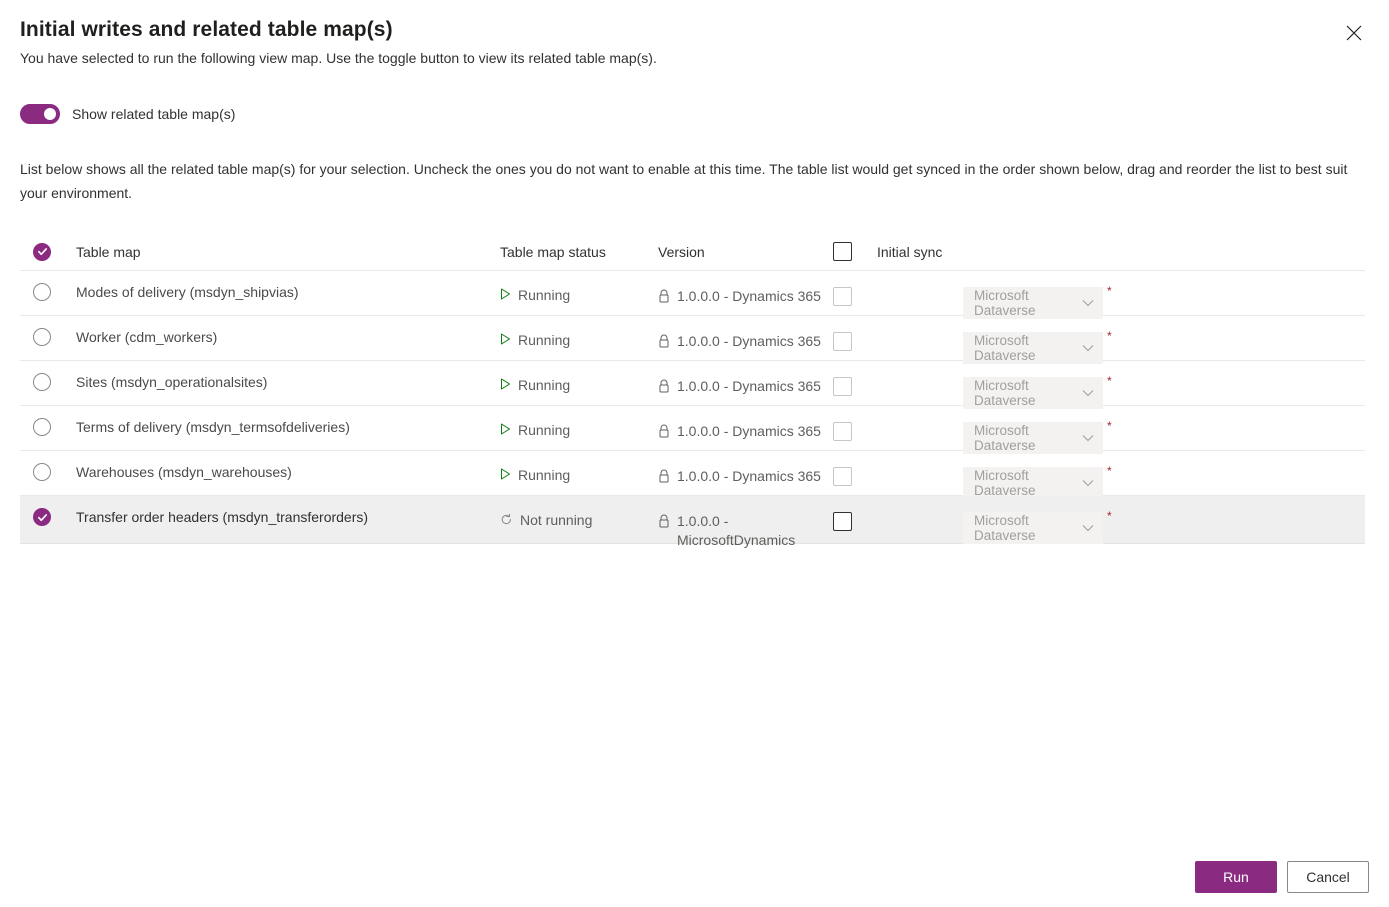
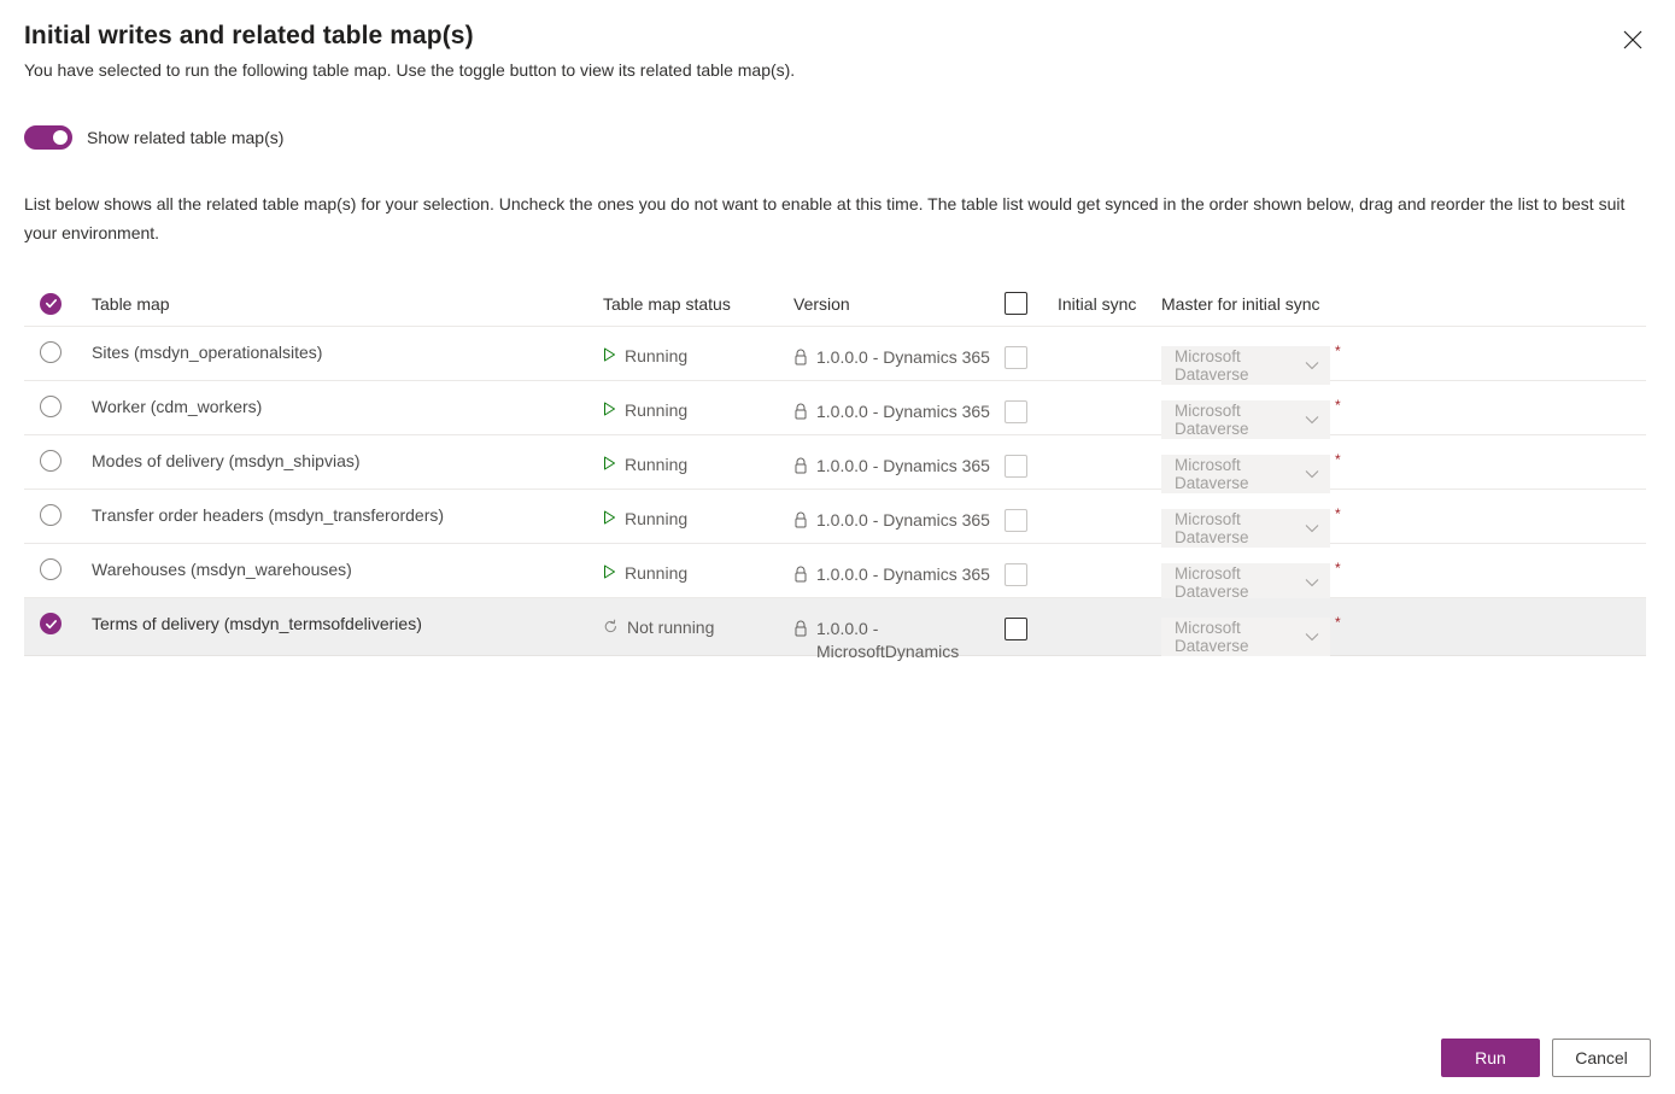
  Initial writes and related table map(s)
- You have selected to run the following view map. Use the toggle button to view its related table map(s).
+ You have selected to run the following table map. Use the toggle button to view its related table map(s).
  Show related table map(s)
  List below shows all the related table map(s) for your selection. Uncheck the ones you do not want to enable at this time. The table list would get synced in the order shown below, drag and reorder the list to best suit your environment.
  Table map
  Table map status
  Version
  Initial sync
+ Master for initial sync
- Modes of delivery (msdyn_shipvias)
+ Sites (msdyn_operationalsites)
  Running
  1.0.0.0 - Dynamics 365
  Microsoft Dataverse
  *
  Worker (cdm_workers)
  Running
  1.0.0.0 - Dynamics 365
  Microsoft Dataverse
  *
- Sites (msdyn_operationalsites)
+ Modes of delivery (msdyn_shipvias)
  Running
  1.0.0.0 - Dynamics 365
  Microsoft Dataverse
  *
- Terms of delivery (msdyn_termsofdeliveries)
+ Transfer order headers (msdyn_transferorders)
  Running
  1.0.0.0 - Dynamics 365
  Microsoft Dataverse
  *
  Warehouses (msdyn_warehouses)
  Running
  1.0.0.0 - Dynamics 365
  Microsoft Dataverse
  *
- Transfer order headers (msdyn_transferorders)
+ Terms of delivery (msdyn_termsofdeliveries)
  Not running
  1.0.0.0 - MicrosoftDynamics
  Microsoft Dataverse
  *
  Run
  Cancel
